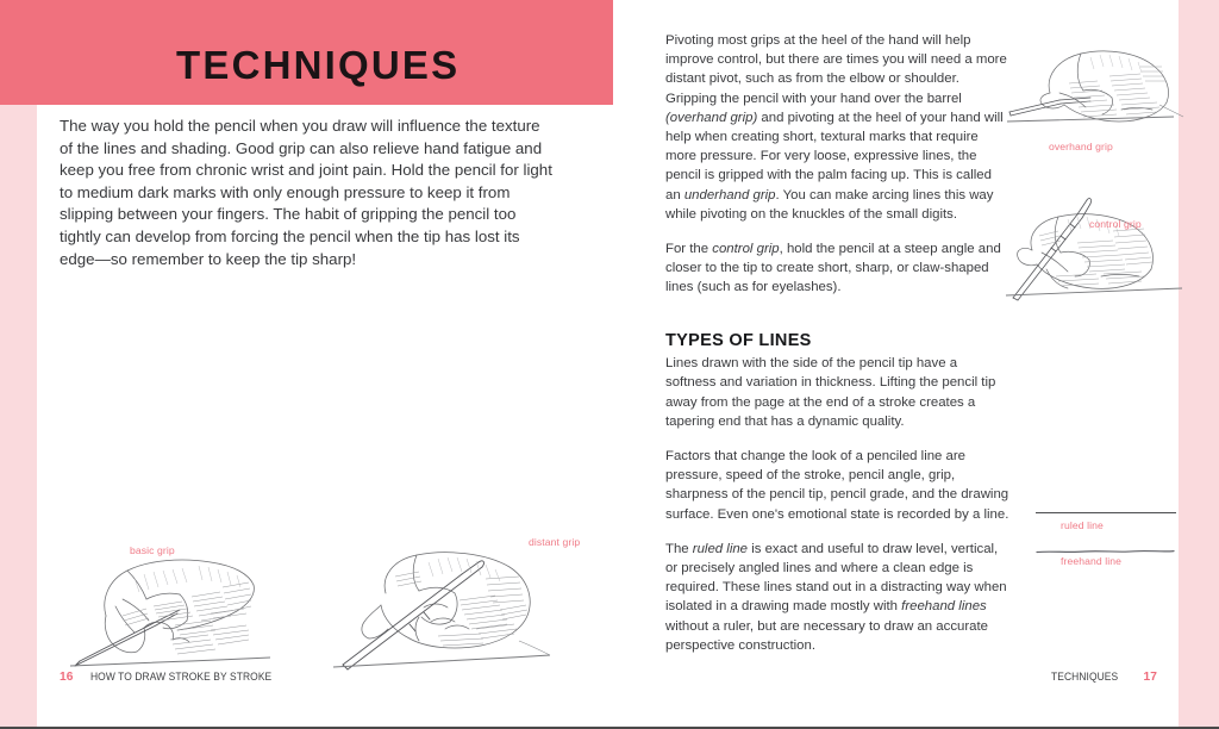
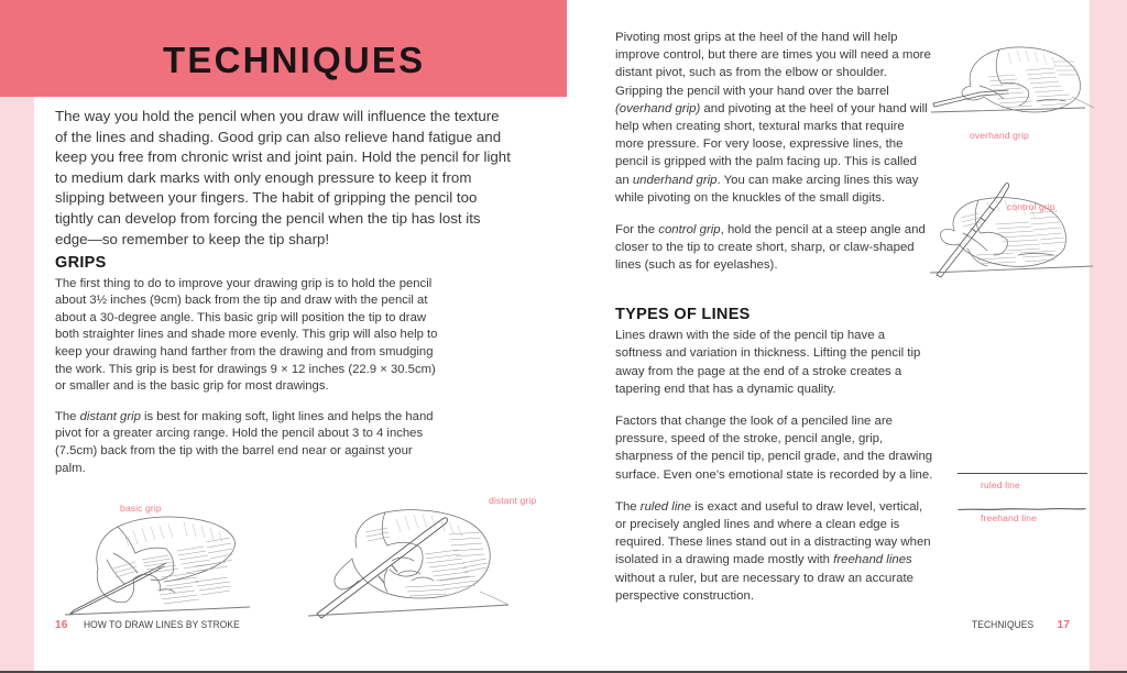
  TECHNIQUES
  The way you hold the pencil when you draw will influence the texture of the lines and shading. Good grip can also relieve hand fatigue and keep you free from chronic wrist and joint pain. Hold the pencil for light to medium dark marks with only enough pressure to keep it from slipping between your fingers. The habit of gripping the pencil too tightly can develop from forcing the pencil when the tip has lost its edge—so remember to keep the tip sharp!
+ GRIPS
+ The first thing to do to improve your drawing grip is to hold the pencil about 3½ inches (9cm) back from the tip and draw with the pencil at about a 30-degree angle. This basic grip will position the tip to draw both straighter lines and shade more evenly. This grip will also help to keep your drawing hand farther from the drawing and from smudging the work. This grip is best for drawings 9 × 12 inches (22.9 × 30.5cm) or smaller and is the basic grip for most drawings.
+ The distant grip is best for making soft, light lines and helps the hand pivot for a greater arcing range. Hold the pencil about 3 to 4 inches (7.5cm) back from the tip with the barrel end near or against your palm.
  basic grip
  distant grip
- 16 HOW TO DRAW STROKE BY STROKE
+ 16 HOW TO DRAW LINES BY STROKE
  Pivoting most grips at the heel of the hand will help improve control, but there are times you will need a more distant pivot, such as from the elbow or shoulder. Gripping the pencil with your hand over the barrel (overhand grip) and pivoting at the heel of your hand will help when creating short, textural marks that require more pressure. For very loose, expressive lines, the pencil is gripped with the palm facing up. This is called an underhand grip. You can make arcing lines this way while pivoting on the knuckles of the small digits.
  For the control grip, hold the pencil at a steep angle and closer to the tip to create short, sharp, or claw-shaped lines (such as for eyelashes).
  TYPES OF LINES
  Lines drawn with the side of the pencil tip have a softness and variation in thickness. Lifting the pencil tip away from the page at the end of a stroke creates a tapering end that has a dynamic quality.
  Factors that change the look of a penciled line are pressure, speed of the stroke, pencil angle, grip, sharpness of the pencil tip, pencil grade, and the drawing surface. Even one's emotional state is recorded by a line.
  The ruled line is exact and useful to draw level, vertical, or precisely angled lines and where a clean edge is required. These lines stand out in a distracting way when isolated in a drawing made mostly with freehand lines without a ruler, but are necessary to draw an accurate perspective construction.
  overhand grip
  control grip
  ruled line
  freehand line
  TECHNIQUES 17
